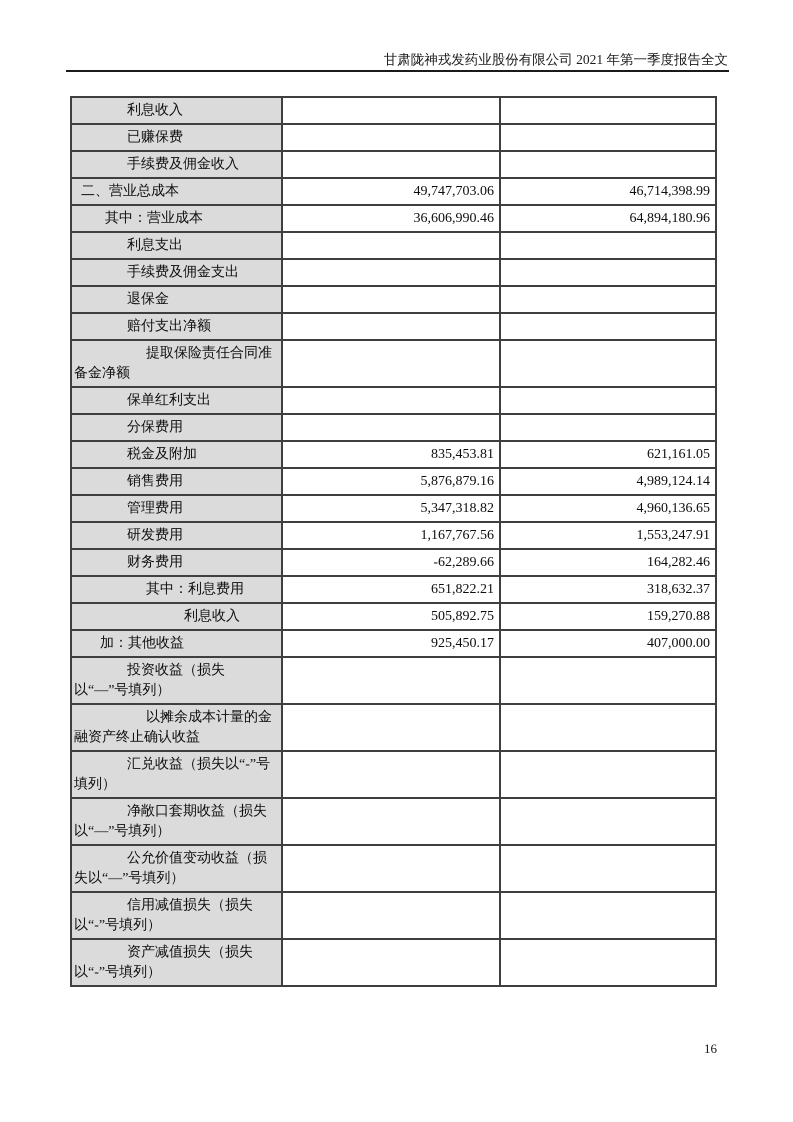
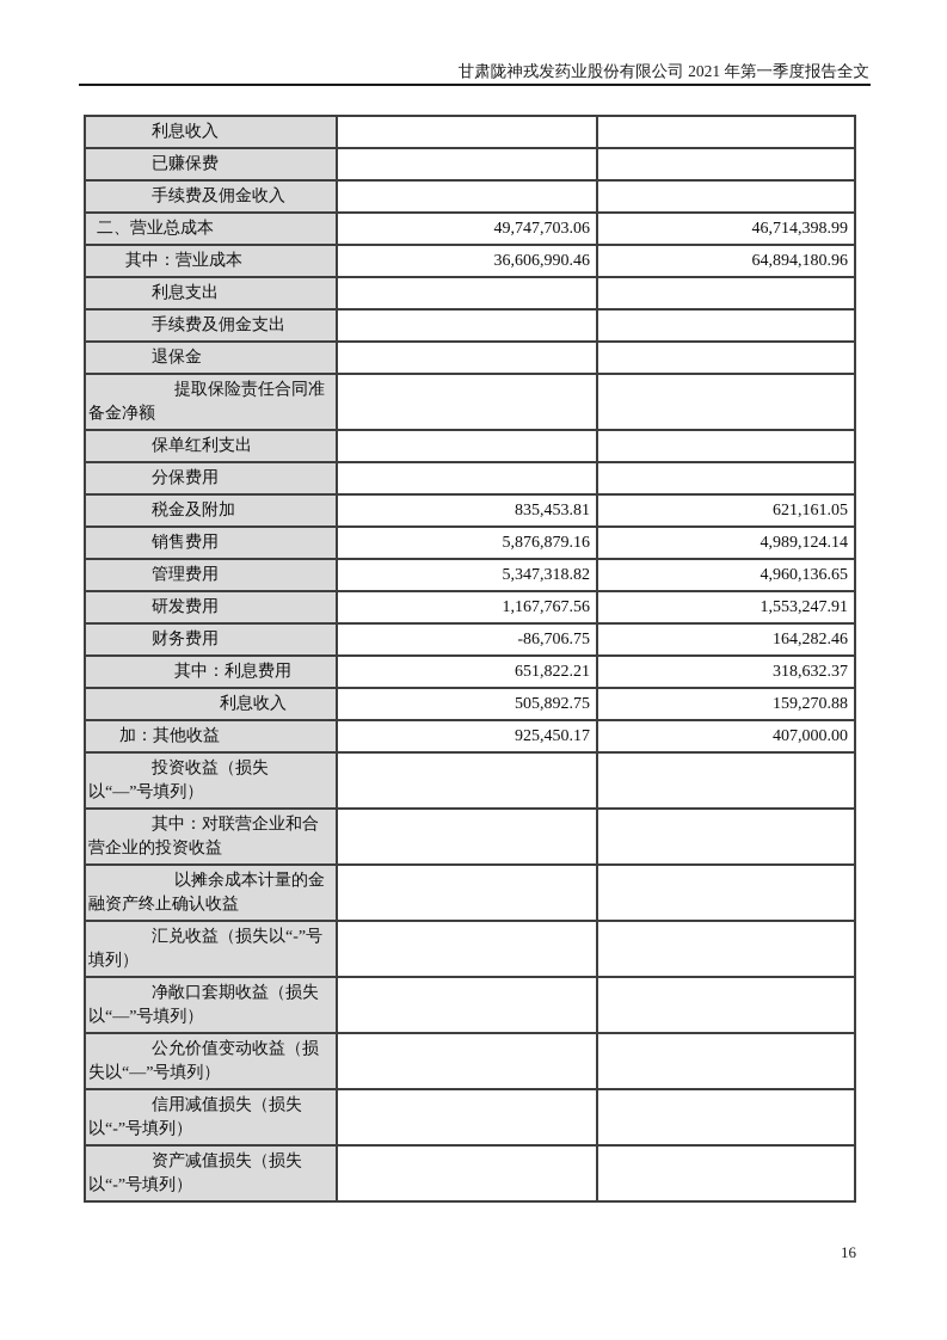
  甘肃陇神戎发药业股份有限公司 2021 年第一季度报告全文
  利息收入
  已赚保费
  手续费及佣金收入
  二、营业总成本	49,747,703.06	46,714,398.99
  其中：营业成本	36,606,990.46	64,894,180.96
  利息支出
  手续费及佣金支出
  退保金
- 赔付支出净额
  提取保险责任合同准备金净额
  保单红利支出
  分保费用
  税金及附加	835,453.81	621,161.05
  销售费用	5,876,879.16	4,989,124.14
  管理费用	5,347,318.82	4,960,136.65
  研发费用	1,167,767.56	1,553,247.91
- 财务费用	-62,289.66	164,282.46
+ 财务费用	-86,706.75	164,282.46
  其中：利息费用	651,822.21	318,632.37
  利息收入	505,892.75	159,270.88
  加：其他收益	925,450.17	407,000.00
  投资收益（损失以“—”号填列）
+ 其中：对联营企业和合营企业的投资收益
  以摊余成本计量的金融资产终止确认收益
  汇兑收益（损失以“-”号填列）
  净敞口套期收益（损失以“—”号填列）
  公允价值变动收益（损失以“—”号填列）
  信用减值损失（损失以“-”号填列）
  资产减值损失（损失以“-”号填列）
  16
